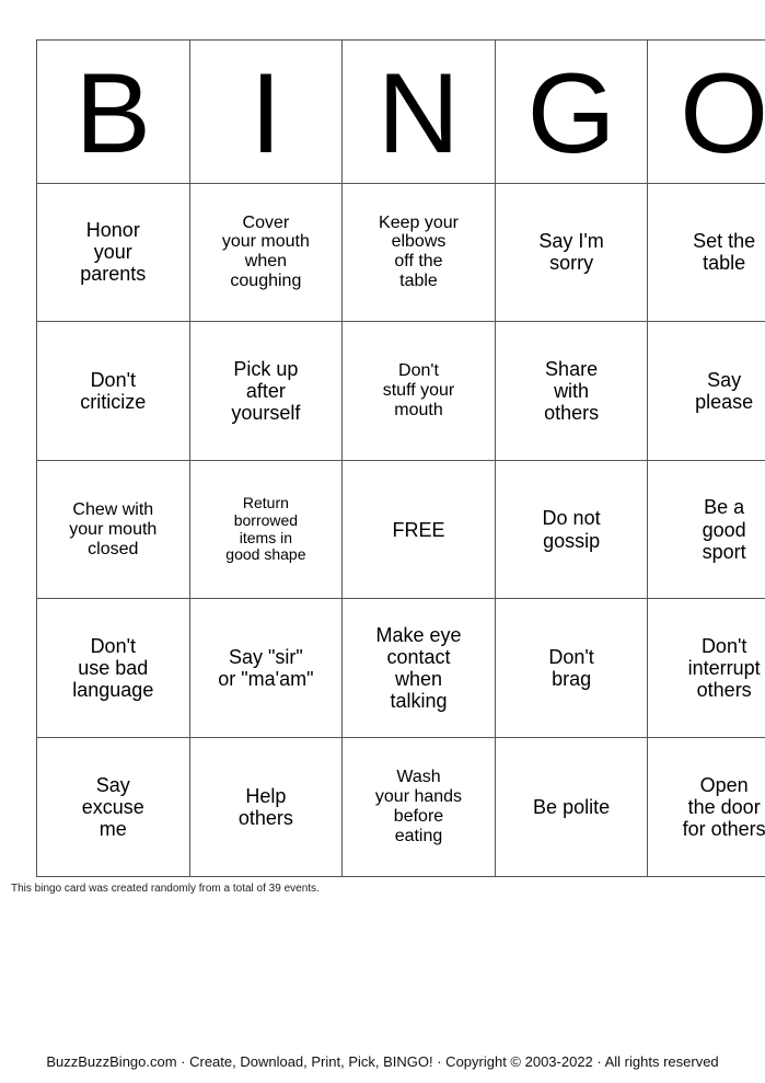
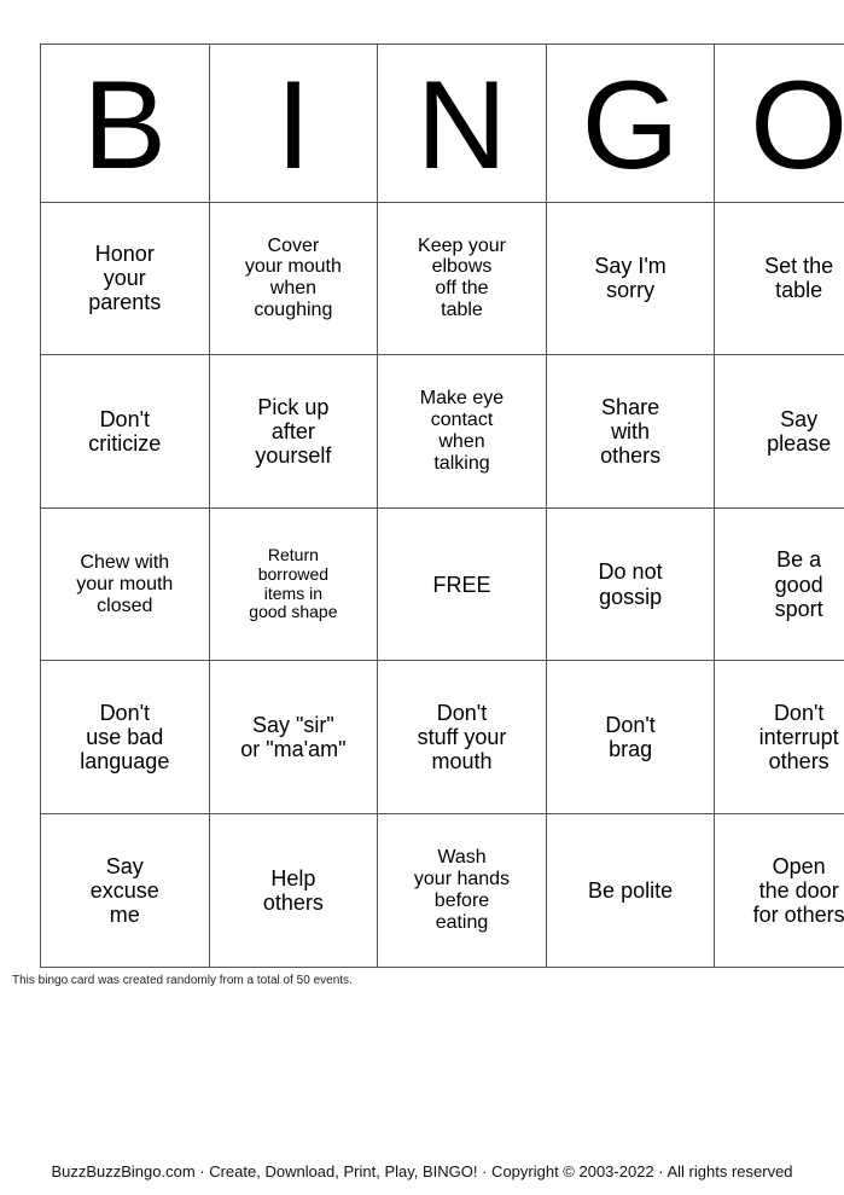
  B	I	N	G	O
  Honor your parents	Cover your mouth when coughing	Keep your elbows off the table	Say I'm sorry	Set the table
- Don't criticize	Pick up after yourself	Don't stuff your mouth	Share with others	Say please
+ Don't criticize	Pick up after yourself	Make eye contact when talking	Share with others	Say please
  Chew with your mouth closed	Return borrowed items in good shape	FREE	Do not gossip	Be a good sport
- Don't use bad language	Say "sir" or "ma'am"	Make eye contact when talking	Don't brag	Don't interrupt others
+ Don't use bad language	Say "sir" or "ma'am"	Don't stuff your mouth	Don't brag	Don't interrupt others
  Say excuse me	Help others	Wash your hands before eating	Be polite	Open the door for others
- This bingo card was created randomly from a total of 39 events.
+ This bingo card was created randomly from a total of 50 events.
- BuzzBuzzBingo.com · Create, Download, Print, Pick, BINGO! · Copyright © 2003-2022 · All rights reserved
+ BuzzBuzzBingo.com · Create, Download, Print, Play, BINGO! · Copyright © 2003-2022 · All rights reserved
